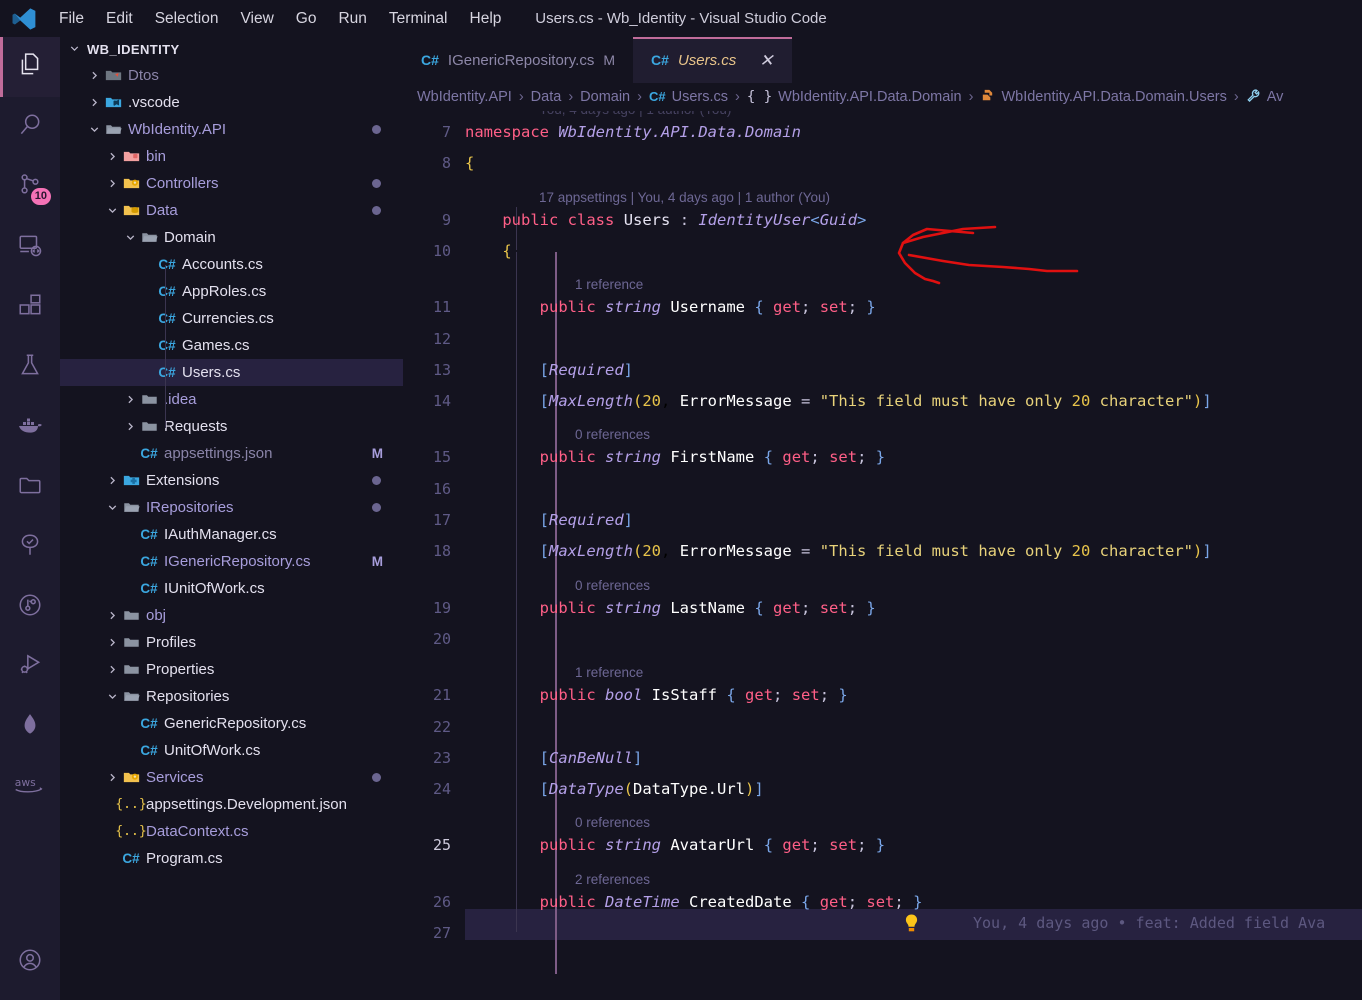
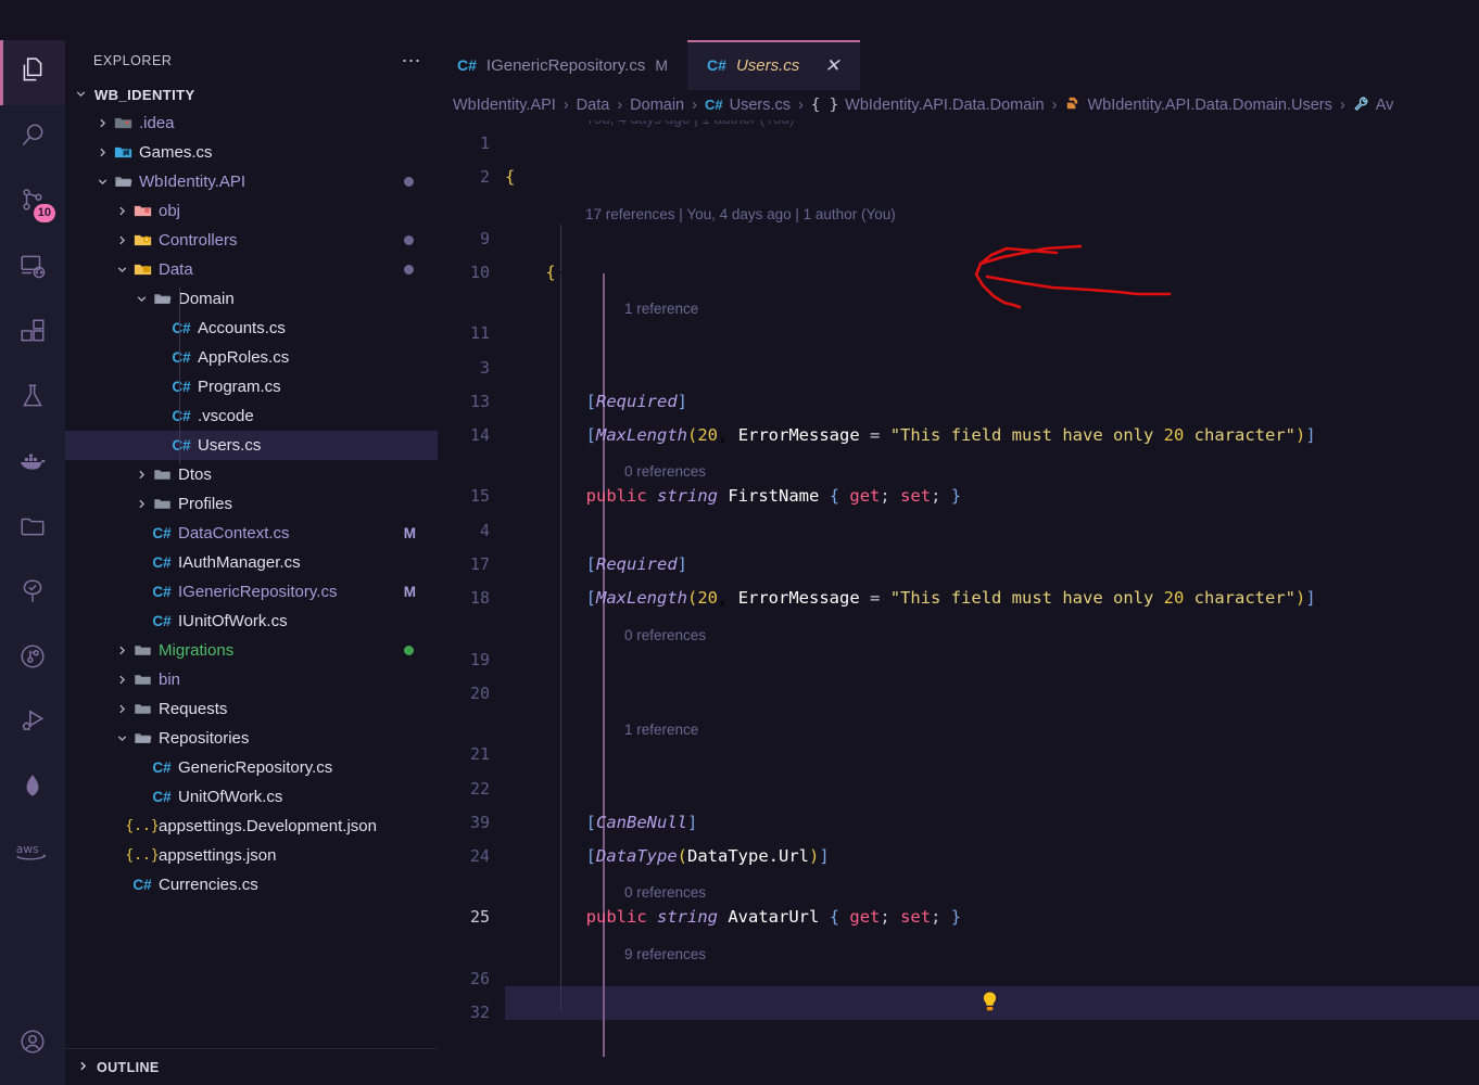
- File
- Edit
- Selection
- View
- Go
- Run
- Terminal
- Help
- Users.cs - Wb_Identity - Visual Studio Code
  10
  aws
+ EXPLORER
+ ⋯
  WB_IDENTITY
- Dtos
+ .idea
- .vscode
+ Games.cs
  WbIdentity.API
- bin
+ obj
  Controllers
  Data
  Domain
  C#
  Accounts.cs
  C#
  AppRoles.cs
  C#
- Currencies.cs
+ Program.cs
  C#
- Games.cs
+ .vscode
  C#
  Users.cs
- .idea
+ Dtos
- Requests
+ Profiles
  C#
- appsettings.json
+ DataContext.cs
  M
- Extensions
- IRepositories
  C#
  IAuthManager.cs
  C#
  IGenericRepository.cs
  M
  C#
  IUnitOfWork.cs
+ Migrations
- obj
+ bin
- Profiles
+ Requests
- Properties
  Repositories
  C#
  GenericRepository.cs
  C#
  UnitOfWork.cs
- Services
  {..}
  appsettings.Development.json
  {..}
- DataContext.cs
+ appsettings.json
  C#
- Program.cs
+ Currencies.cs
+ OUTLINE
  C#
  IGenericRepository.cs
  M
  C#
  Users.cs
  ✕
  WbIdentity.API
  ›
  Data
  ›
  Domain
  ›
  C#
  Users.cs
  ›
  { }
  WbIdentity.API.Data.Domain
  ›
  WbIdentity.API.Data.Domain.Users
  ›
  Av
- 7
+ 1
- namespace WbIdentity.API.Data.Domain
- 8
+ 2
  {
- 17 appsettings | You, 4 days ago | 1 author (You)
+ 17 references | You, 4 days ago | 1 author (You)
  9
- public class Users : IdentityUser<Guid>
  10
  {
  1 reference
  11
- public string Username { get; set; }
- 12
+ 3
  13
  [Required]
  14
  [MaxLength(20, ErrorMessage = "This field must have only 20 character")]
  0 references
  15
  public string FirstName { get; set; }
- 16
+ 4
  17
  [Required]
  18
  [MaxLength(20, ErrorMessage = "This field must have only 20 character")]
  0 references
  19
- public string LastName { get; set; }
  20
  1 reference
  21
- public bool IsStaff { get; set; }
  22
- 23
+ 39
  [CanBeNull]
  24
  [DataType(DataType.Url)]
  0 references
  25
  public string AvatarUrl { get; set; }
- 2 references
+ 9 references
  26
- public DateTime CreatedDate { get; set; }
- 27
+ 32
- You, 4 days ago • feat: Added field Ava
